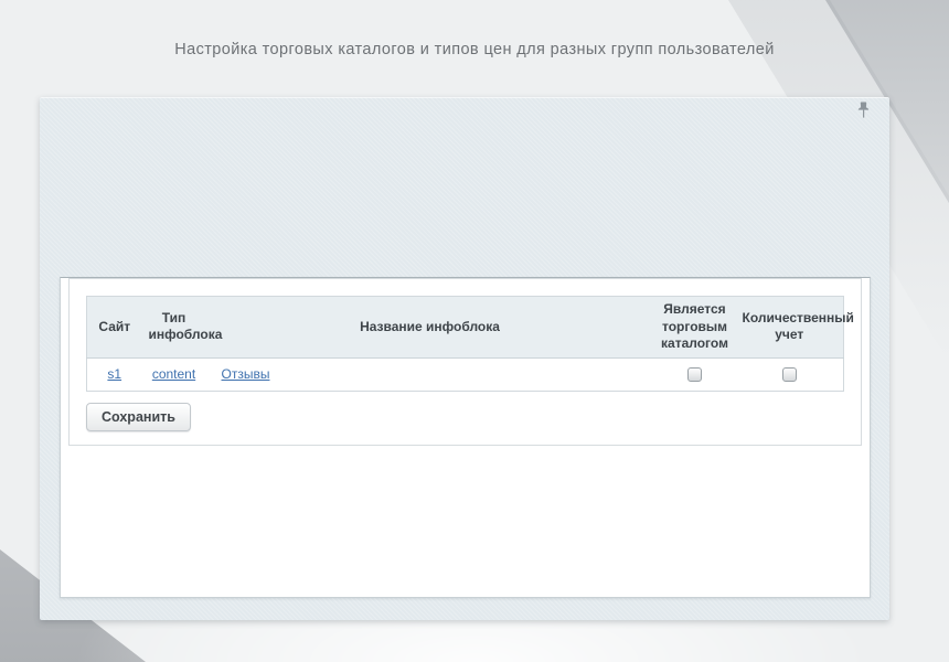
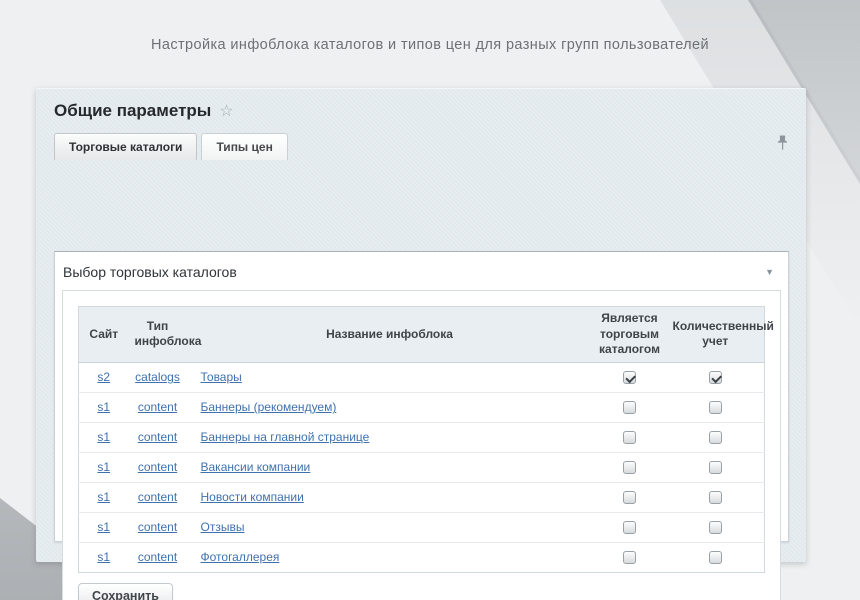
- Настройка торговых каталогов и типов цен для разных групп пользователей
+ Настройка инфоблока каталогов и типов цен для разных групп пользователей
+ Общие параметры
+ ☆
+ Торговые каталоги
+ Типы цен
+ Выбор торговых каталогов
+ ▼
  Сайт	Тип инфоблока	Название инфоблока	Является торговым каталогом	Количественный учет
+ s2	catalogs	Товары
+ s1	content	Баннеры (рекомендуем)
+ s1	content	Баннеры на главной странице
+ s1	content	Вакансии компании
+ s1	content	Новости компании
  s1	content	Отзывы
+ s1	content	Фотогаллерея
  Сохранить
